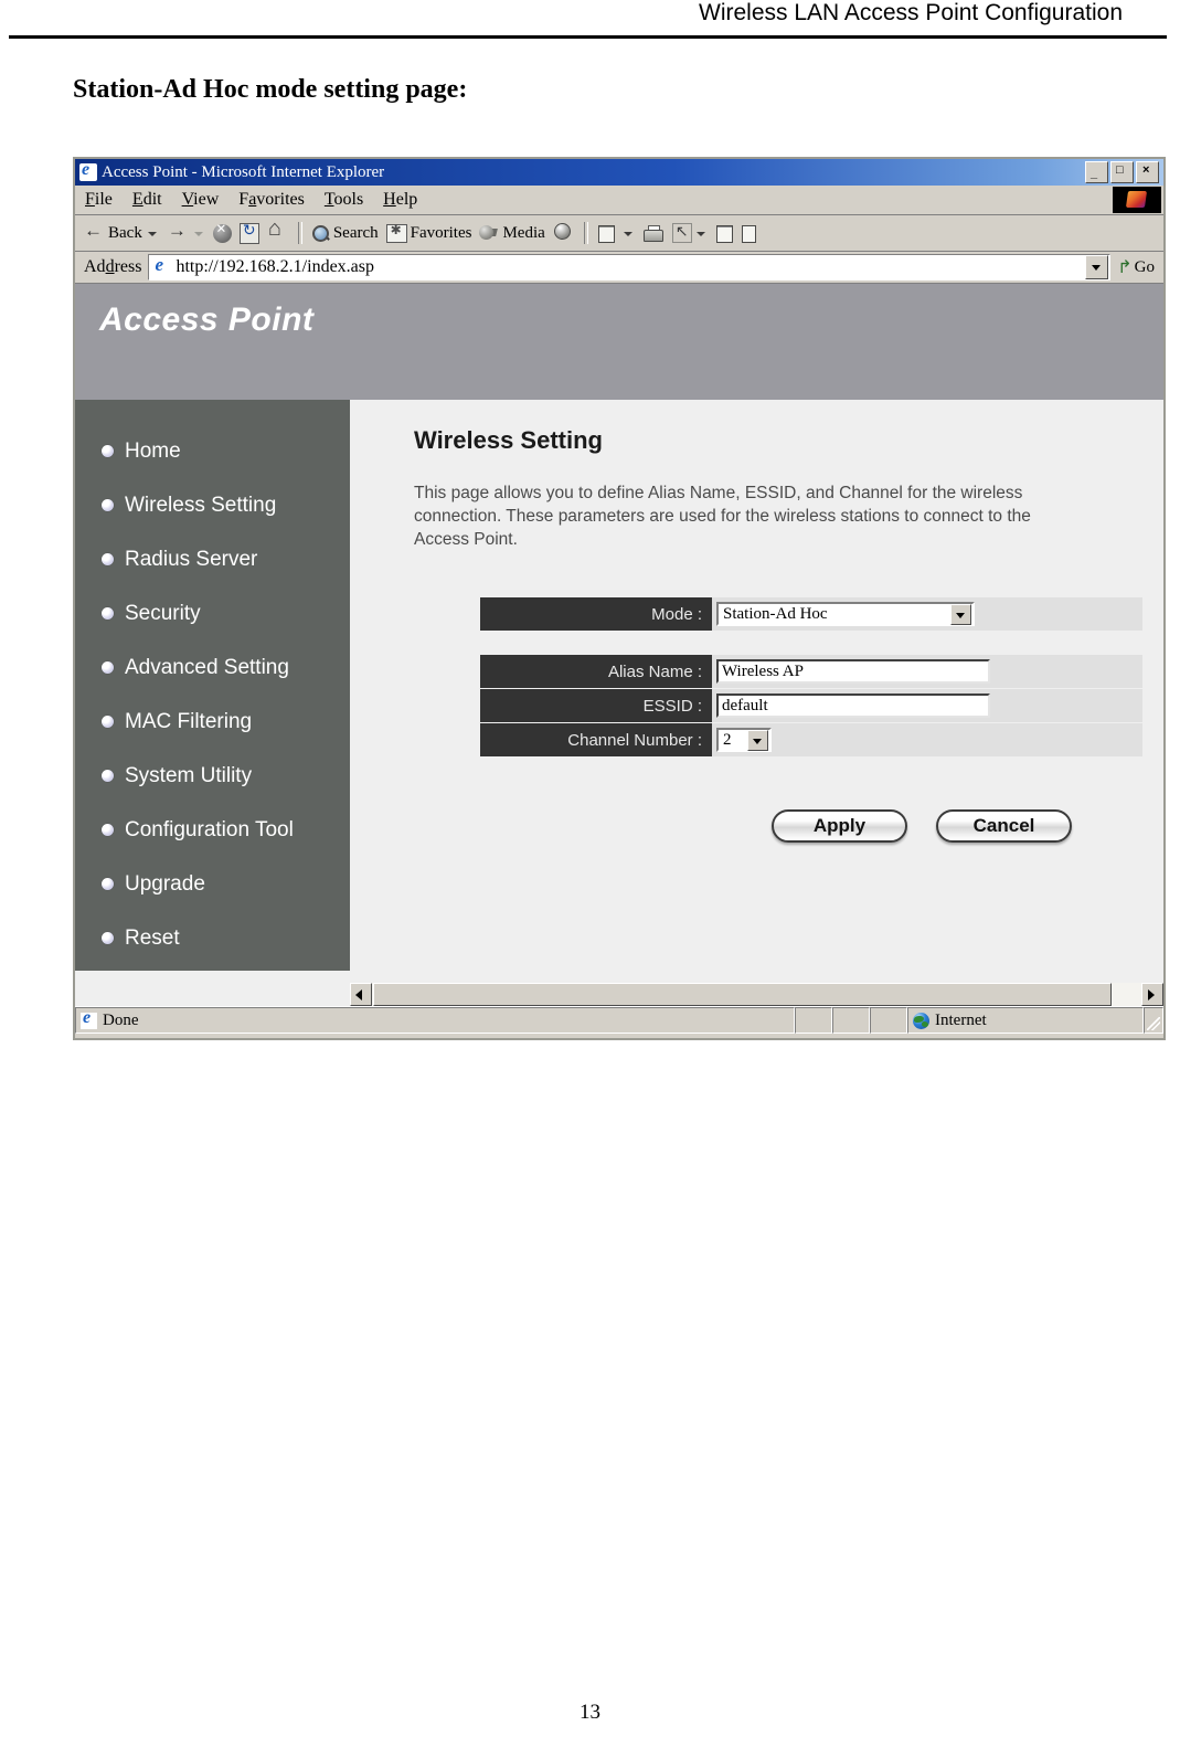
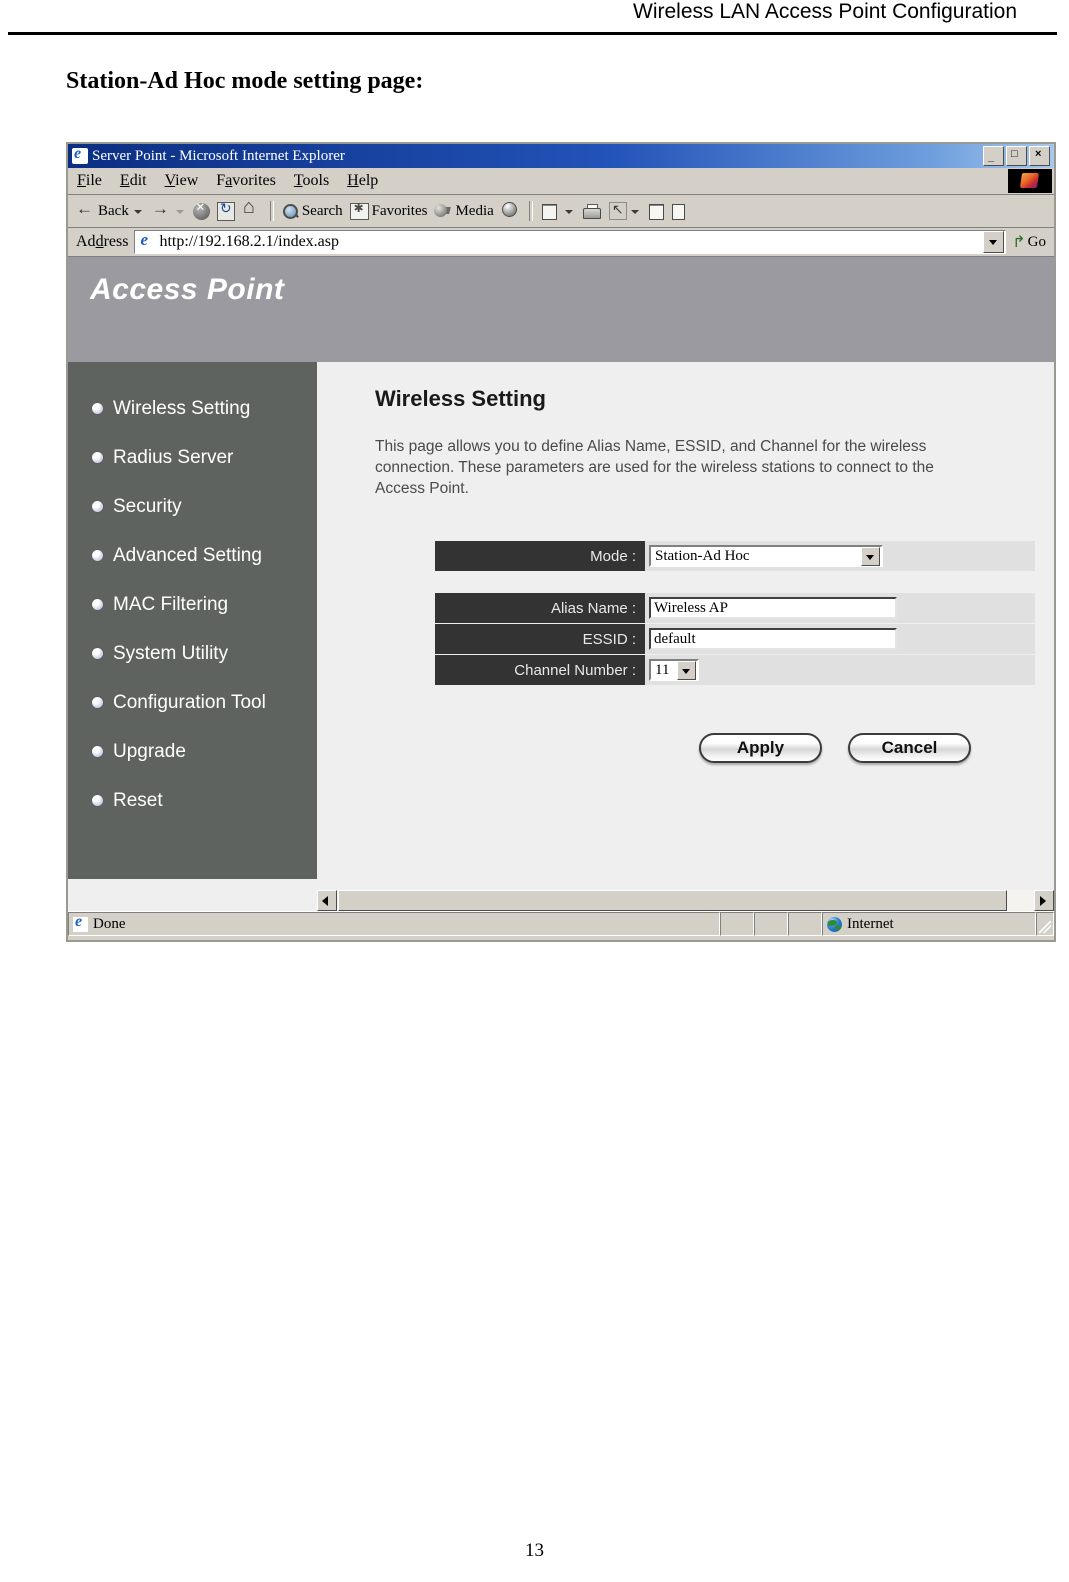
  Wireless LAN Access Point Configuration
  Station-Ad Hoc mode setting page:
- Access Point - Microsoft Internet Explorer
+ Server Point - Microsoft Internet Explorer
  _
  □
  ×
  File
  Edit
  View
  Favorites
  Tools
  Help
  Back
  Search
  Favorites
  Media
  Address
  http://192.168.2.1/index.asp
  ↱
  Go
  Access Point
- Home
  Wireless Setting
  Radius Server
  Security
  Advanced Setting
  MAC Filtering
  System Utility
  Configuration Tool
  Upgrade
  Reset
  Wireless Setting
  This page allows you to define Alias Name, ESSID, and Channel for the wireless connection. These parameters are used for the wireless stations to connect to the Access Point.
  Mode :
  Station-Ad Hoc
  Alias Name :
  Wireless AP
  ESSID :
  default
  Channel Number :
- 2
+ 11
  Apply
  Cancel
  Done
  Internet
  13
